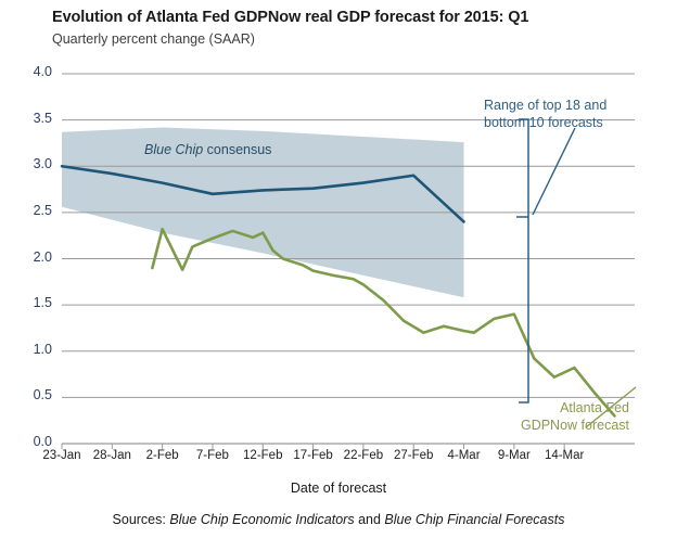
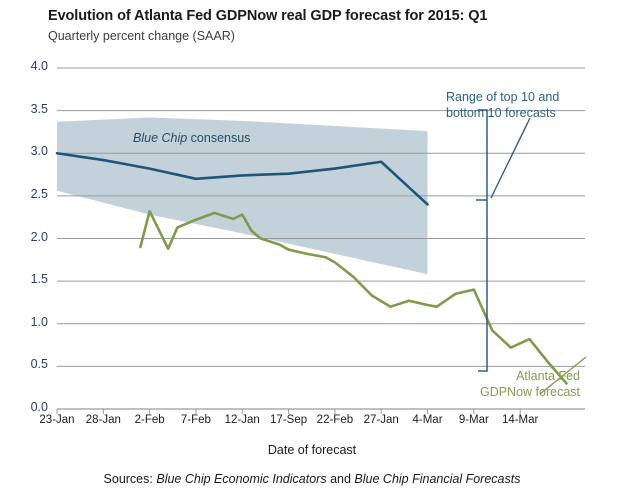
  Evolution of Atlanta Fed GDPNow real GDP forecast for 2015: Q1
  Quarterly percent change (SAAR)
  0.0
  0.5
  1.0
  1.5
  2.0
  2.5
  3.0
  3.5
  4.0
  23-Jan
  28-Jan
  2-Feb
  7-Feb
- 12-Feb
+ 12-Jan
- 17-Feb
+ 17-Sep
  22-Feb
- 27-Feb
+ 27-Jan
  4-Mar
  9-Mar
  14-Mar
  Blue Chip consensus
- Range of top 18 and
+ Range of top 10 and
  bottom 10 forecasts
  Atlanta Fed
  GDPNow forecast
  Date of forecast
  Sources: Blue Chip Economic Indicators and Blue Chip Financial Forecasts
